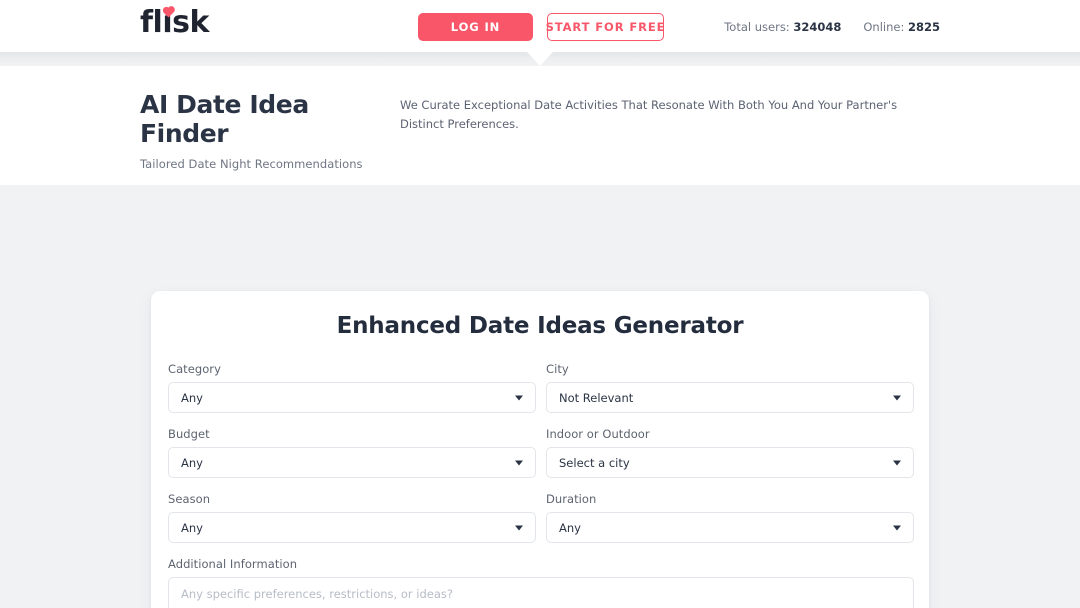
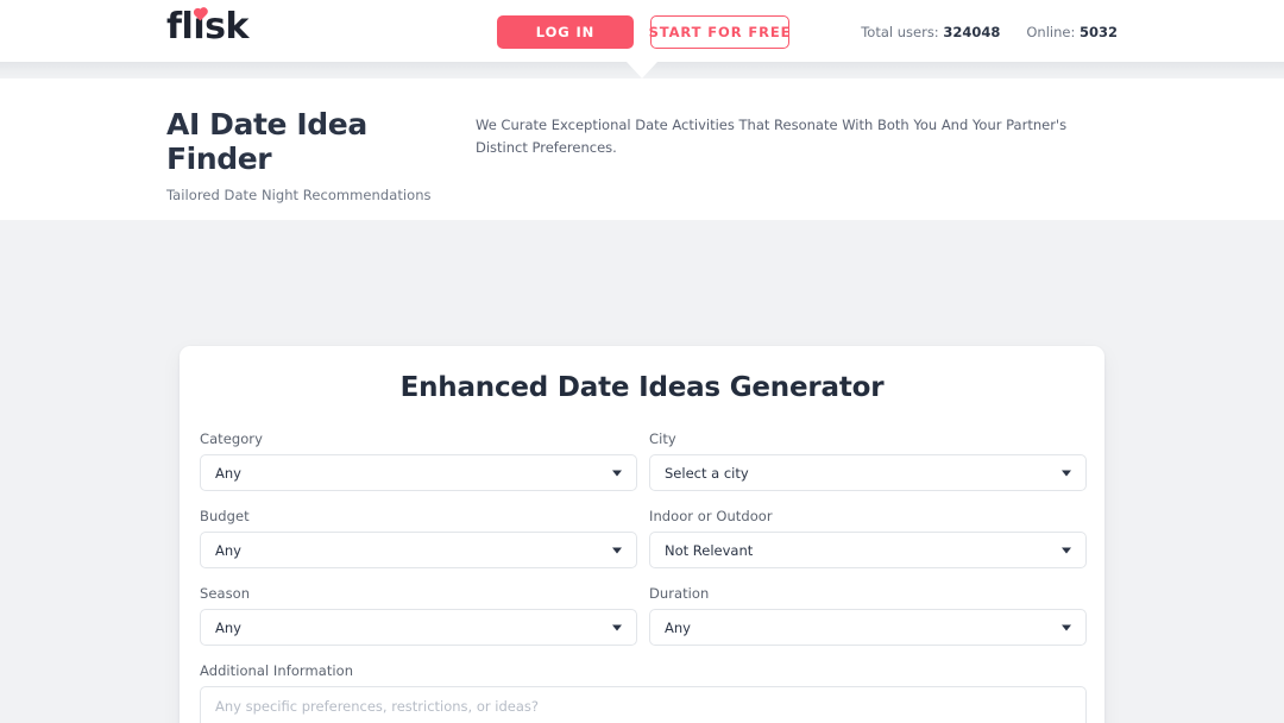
  flisk
  LOG IN
  START FOR FREE
  Total users: 324048
- Online: 2825
+ Online: 5032
  AI Date Idea Finder
  Tailored Date Night Recommendations
  We Curate Exceptional Date Activities That Resonate With Both You And Your Partner's Distinct Preferences.
  Enhanced Date Ideas Generator
  Category
  Any
  City
- Not Relevant
+ Select a city
  Budget
  Any
  Indoor or Outdoor
- Select a city
+ Not Relevant
  Season
  Any
  Duration
  Any
  Additional Information
  Any specific preferences, restrictions, or ideas?
